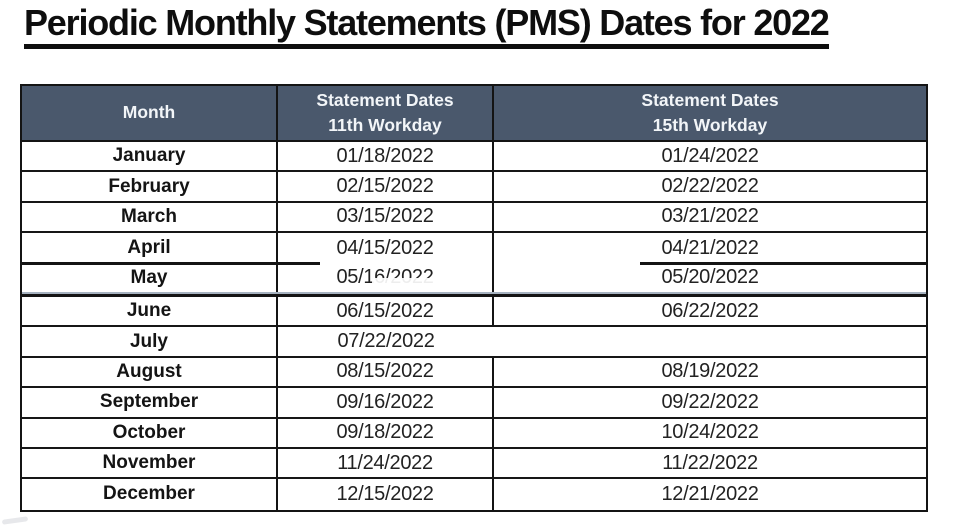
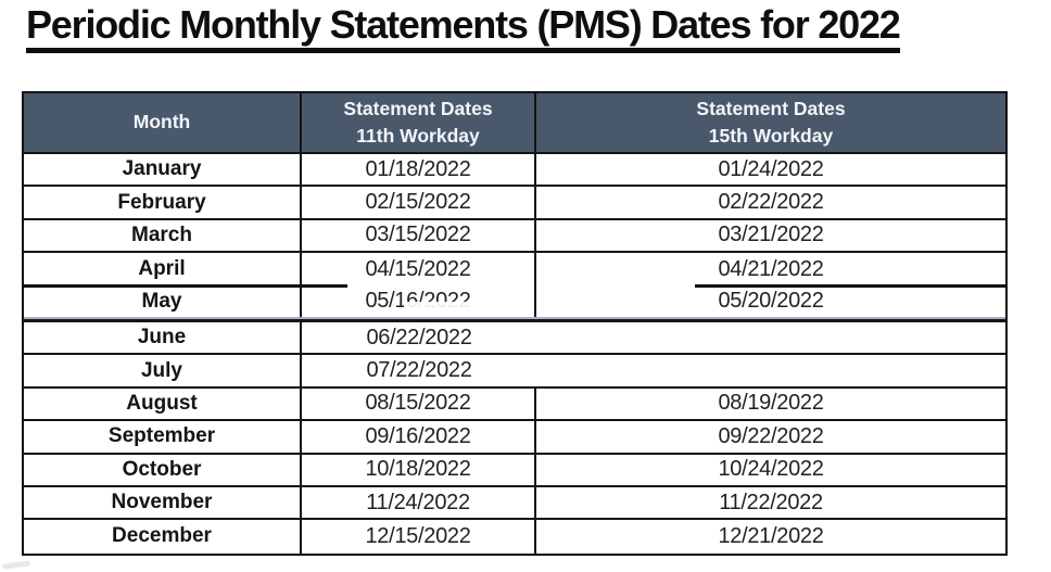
  Periodic Monthly Statements (PMS) Dates for 2022
  Month
  Statement Dates
  11th Workday
  Statement Dates
  15th Workday
  January
  01/18/2022
  01/24/2022
  February
  02/15/2022
  02/22/2022
  March
  03/15/2022
  03/21/2022
  April
  04/15/2022
  04/21/2022
  May
  05/16/2022
  05/20/2022
  June
- 06/15/2022
  06/22/2022
  July
  07/22/2022
  August
  08/15/2022
  08/19/2022
  September
  09/16/2022
  09/22/2022
  October
- 09/18/2022
+ 10/18/2022
  10/24/2022
  November
  11/24/2022
  11/22/2022
  December
  12/15/2022
  12/21/2022
